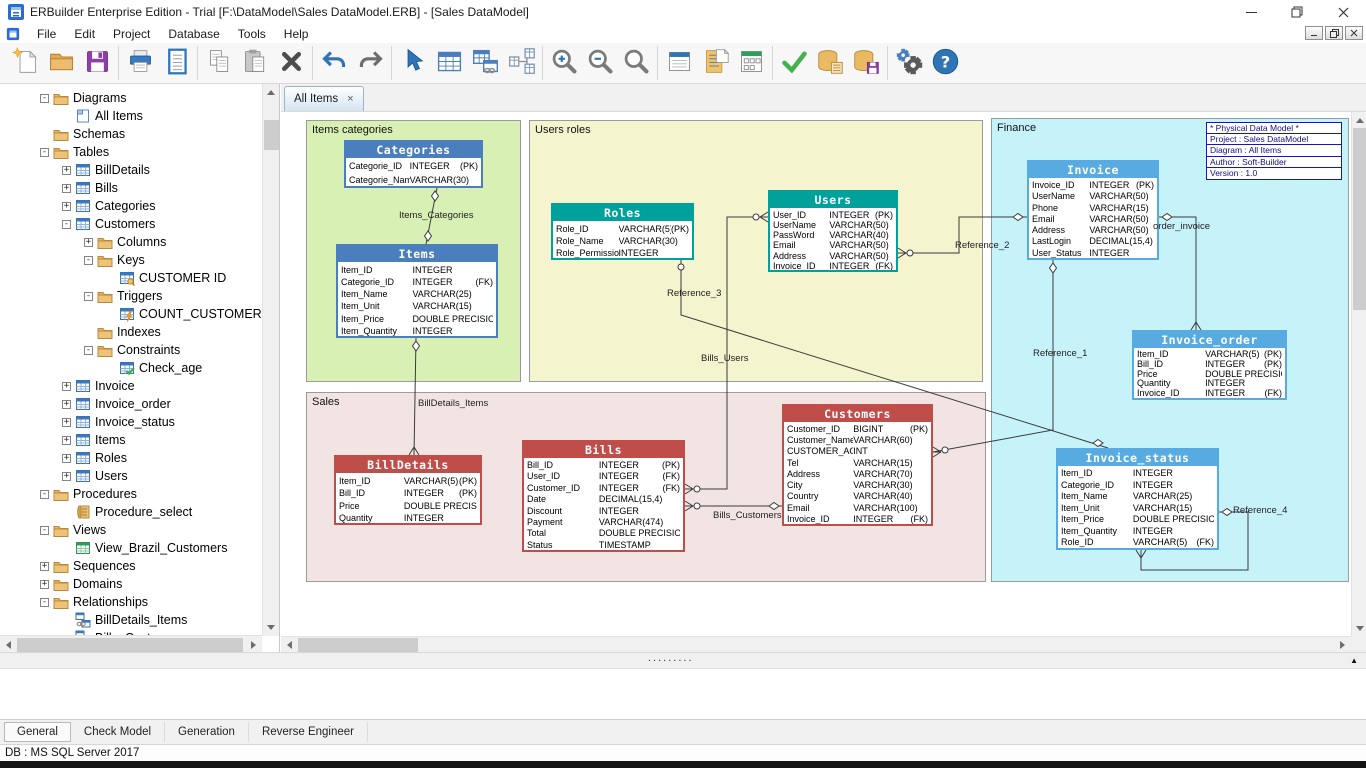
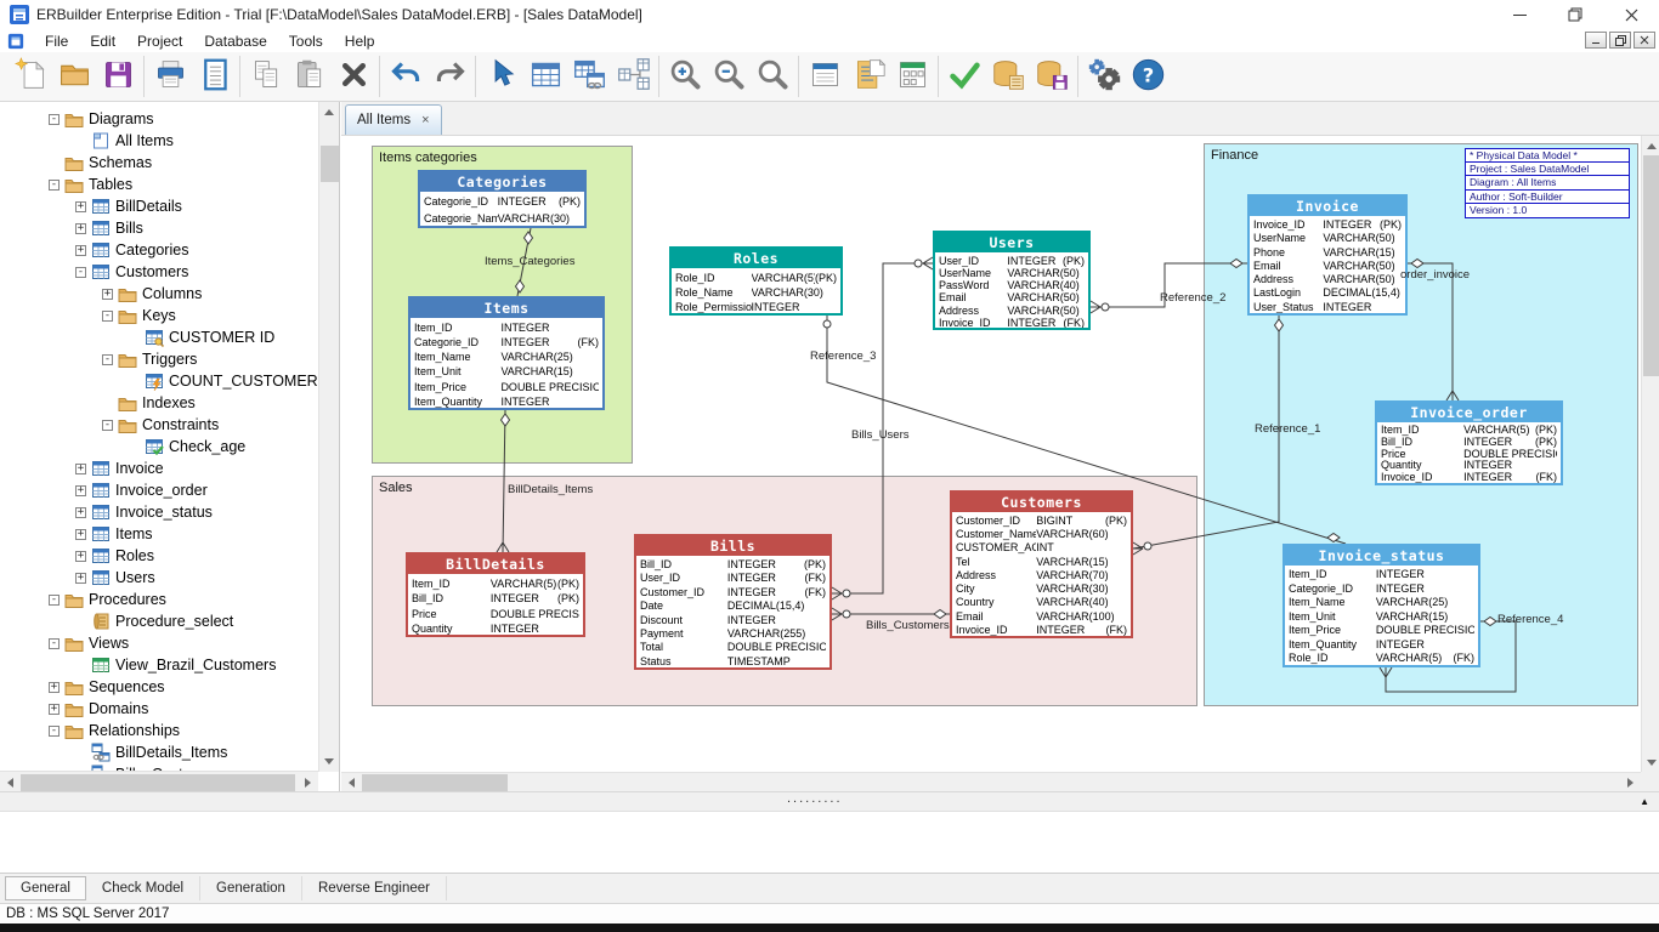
  ERBuilder Enterprise Edition - Trial [F:\DataModel\Sales DataModel.ERB] - [Sales DataModel]
  File
  Edit
  Project
  Database
  Tools
  Help
  ?
  -
  Diagrams
  All Items
  Schemas
  -
  Tables
  +
  BillDetails
  +
  Bills
  +
  Categories
  -
  Customers
  +
  Columns
  -
  Keys
  CUSTOMER ID
  -
  Triggers
  COUNT_CUSTOMER
  Indexes
  -
  Constraints
  Check_age
  +
  Invoice
  +
  Invoice_order
  +
  Invoice_status
  +
  Items
  +
  Roles
  +
  Users
  -
  Procedures
  Procedure_select
  -
  Views
  View_Brazil_Customers
  +
  Sequences
  +
  Domains
  -
  Relationships
  BillDetails_Items
  All Items
  ×
  Items categories
- Users roles
  Sales
  Finance
  Items_Categories
  BillDetails_Items
  Bills_Users
  Reference_2
  order_invoice
  Reference_3
  Reference_1
  Bills_Customers
  Reference_4
  Categories
  Categorie_ID
  INTEGER
  (PK)
  Categorie_Nam
  VARCHAR(30)
  Items
  Item_ID
  INTEGER
  Categorie_ID
  INTEGER
  (FK)
  Item_Name
  VARCHAR(25)
  Item_Unit
  VARCHAR(15)
  Item_Price
  DOUBLE PRECISIO
  Item_Quantity
  INTEGER
  Roles
  Role_ID
  VARCHAR(5
  (PK)
  Role_Name
  VARCHAR(30)
  Role_Permissio
  INTEGER
  Users
  User_ID
  INTEGER
  (PK)
  UserName
  VARCHAR(50)
  PassWord
  VARCHAR(40)
  Email
  VARCHAR(50)
  Address
  VARCHAR(50)
  Invoice_ID
  INTEGER
  (FK)
  Invoice
  Invoice_ID
  INTEGER
  (PK)
  UserName
  VARCHAR(50)
  Phone
  VARCHAR(15)
  Email
  VARCHAR(50)
  Address
  VARCHAR(50)
  LastLogin
  DECIMAL(15,4)
  User_Status
  INTEGER
  Invoice_order
  Item_ID
  VARCHAR(5)
  (PK)
  Bill_ID
  INTEGER
  (PK)
  Price
  Quantity
  INTEGER
  Invoice_ID
  INTEGER
  (FK)
  Invoice_status
  Item_ID
  INTEGER
  Categorie_ID
  INTEGER
  Item_Name
  VARCHAR(25)
  Item_Unit
  VARCHAR(15)
  Item_Price
  DOUBLE PRECISIO
  Item_Quantity
  INTEGER
  Role_ID
  VARCHAR(5)
  (FK)
  Customers
  Customer_ID
  BIGINT
  (PK)
  Customer_Name
  VARCHAR(60)
  CUSTOMER_AG
  INT
  Tel
  VARCHAR(15)
  Address
  VARCHAR(70)
  City
  VARCHAR(30)
  Country
  VARCHAR(40)
  Email
  VARCHAR(100)
  Invoice_ID
  INTEGER
  (FK)
  Bills
  Bill_ID
  INTEGER
  (PK)
  User_ID
  INTEGER
  (FK)
  Customer_ID
  INTEGER
  (FK)
  Date
  DECIMAL(15,4)
  Discount
  INTEGER
  Payment
- VARCHAR(474)
+ VARCHAR(255)
  Total
  DOUBLE PRECISIO
  Status
  TIMESTAMP
  BillDetails
  Item_ID
  VARCHAR(5)
  (PK)
  Bill_ID
  INTEGER
  (PK)
  Price
  Quantity
  INTEGER
  * Physical Data Model *
  Project : Sales DataModel
  Diagram : All Items
  Author : Soft-Builder
  Version : 1.0
  .........
  ▲
  General
  Check Model
  Generation
  Reverse Engineer
  DB : MS SQL Server 2017
